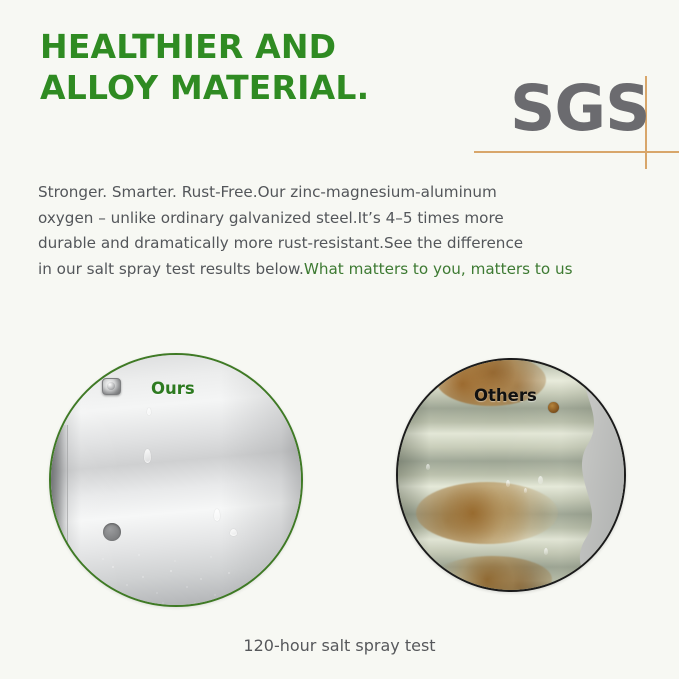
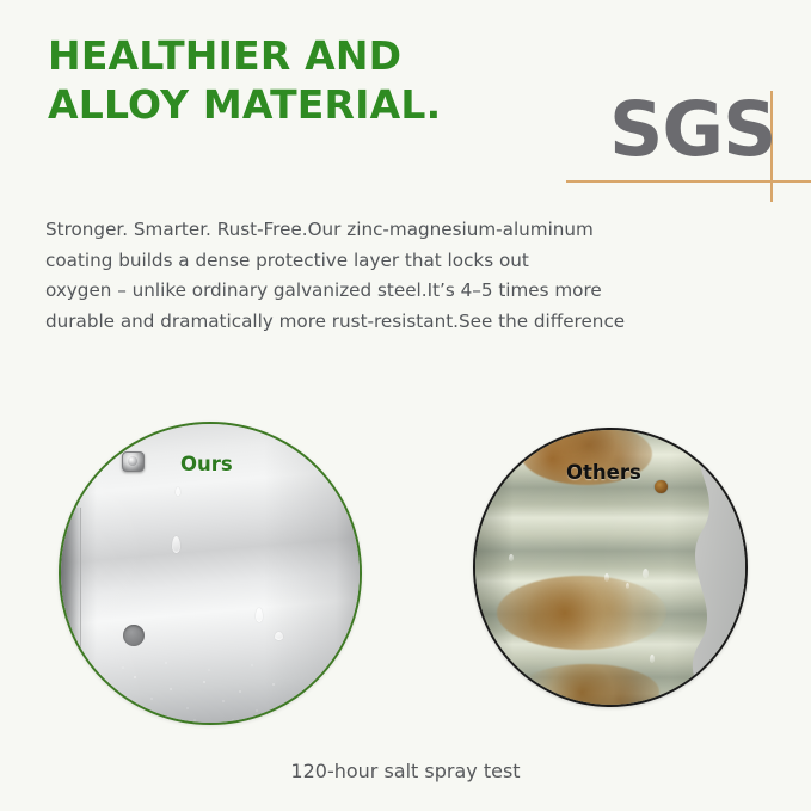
  HEALTHIER AND
  ALLOY MATERIAL.
  SGS
  Stronger. Smarter. Rust-Free.Our zinc-magnesium-aluminum
+ coating builds a dense protective layer that locks out
  oxygen – unlike ordinary galvanized steel.It’s 4–5 times more
  durable and dramatically more rust-resistant.See the difference
- in our salt spray test results below.What matters to you, matters to us
  Ours
  Others
  120-hour salt spray test
